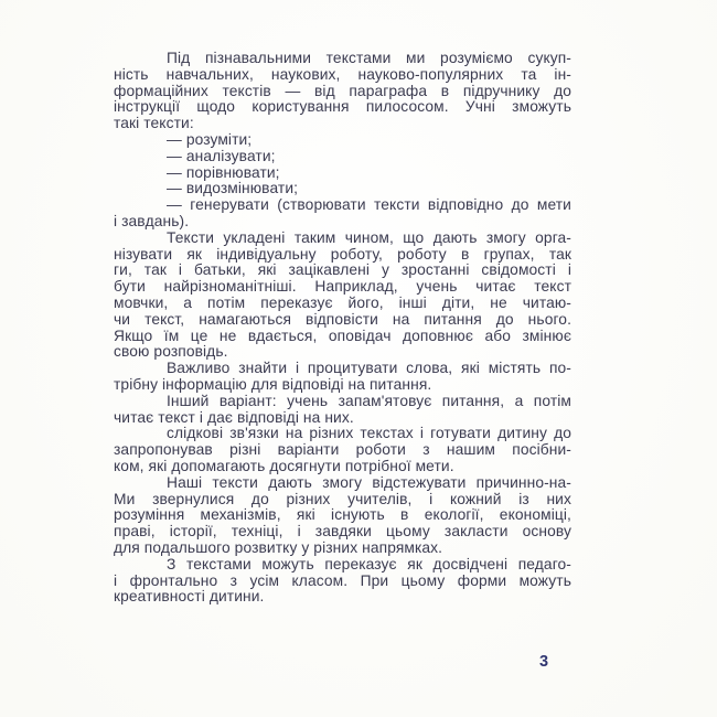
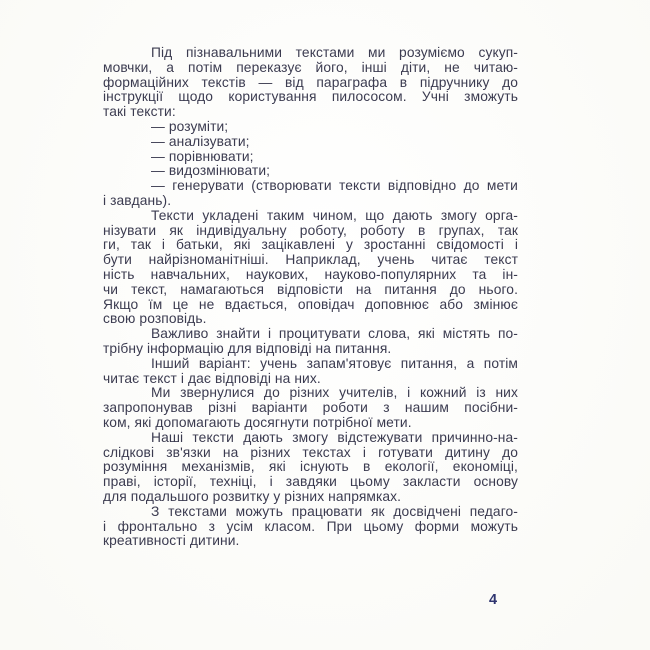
  Під пізнавальними текстами ми розуміємо сукуп-
- ність навчальних, наукових, науково-популярних та ін-
+ мовчки, а потім переказує його, інші діти, не читаю-
  формаційних текстів — від параграфа в підручнику до
  інструкції щодо користування пилососом. Учні зможуть
  такі тексти:
  — розуміти;
  — аналізувати;
  — порівнювати;
  — видозмінювати;
  — генерувати (створювати тексти відповідно до мети
  і завдань).
  Тексти укладені таким чином, що дають змогу орга-
  нізувати як індивідуальну роботу, роботу в групах, так
  ги, так і батьки, які зацікавлені у зростанні свідомості і
  бути найрізноманітніші. Наприклад, учень читає текст
- мовчки, а потім переказує його, інші діти, не читаю-
+ ність навчальних, наукових, науково-популярних та ін-
  чи текст, намагаються відповісти на питання до нього.
  Якщо їм це не вдається, оповідач доповнює або змінює
  свою розповідь.
  Важливо знайти і процитувати слова, які містять по-
  трібну інформацію для відповіді на питання.
  Інший варіант: учень запам'ятовує питання, а потім
  читає текст і дає відповіді на них.
- слідкові зв'язки на різних текстах і готувати дитину до
+ Ми звернулися до різних учителів, і кожний із них
  запропонував різні варіанти роботи з нашим посібни-
  ком, які допомагають досягнути потрібної мети.
  Наші тексти дають змогу відстежувати причинно-на-
- Ми звернулися до різних учителів, і кожний із них
+ слідкові зв'язки на різних текстах і готувати дитину до
  розуміння механізмів, які існують в екології, економіці,
  праві, історії, техніці, і завдяки цьому закласти основу
  для подальшого розвитку у різних напрямках.
- З текстами можуть переказує як досвідчені педаго-
+ З текстами можуть працювати як досвідчені педаго-
  і фронтально з усім класом. При цьому форми можуть
  креативності дитини.
- 3
+ 4
